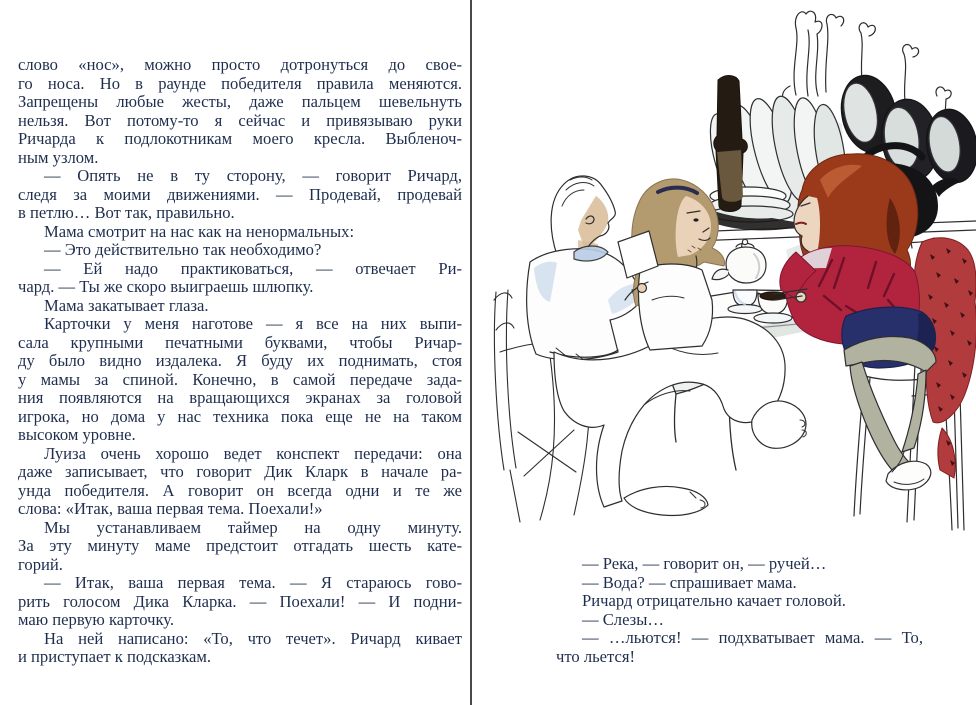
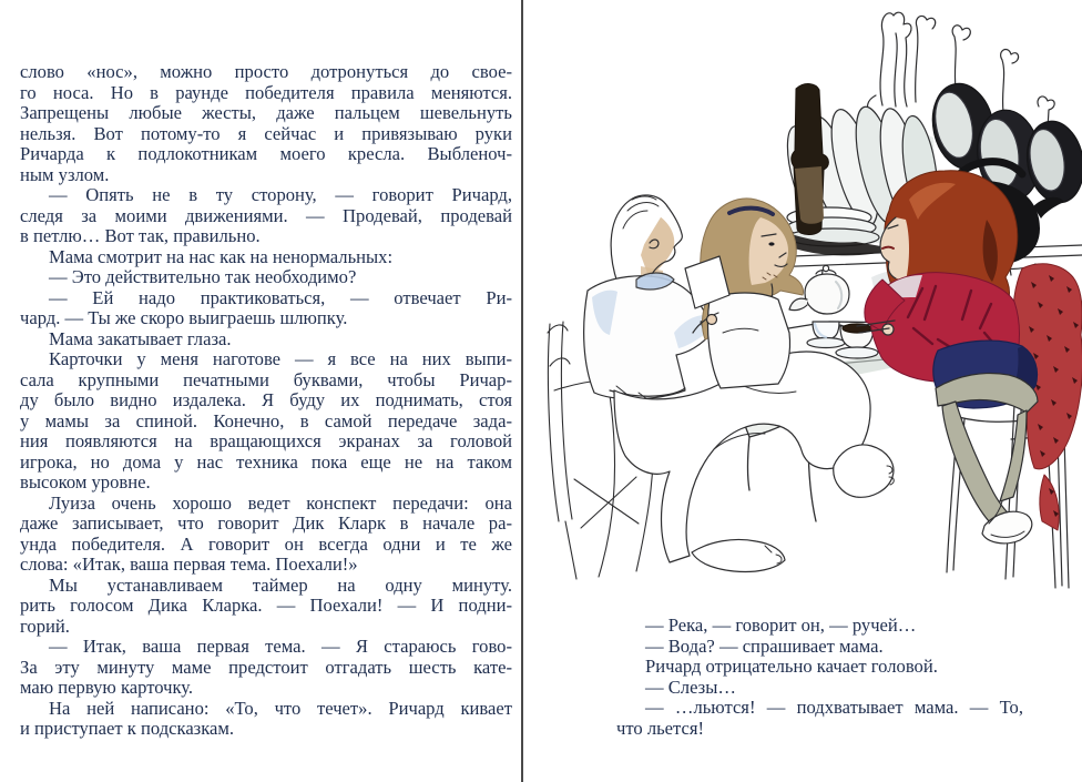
  слово «нос», можно просто дотронуться до свое-
  го носа. Но в раунде победителя правила меняются.
  Запрещены любые жесты, даже пальцем шевельнуть
  нельзя. Вот потому-то я сейчас и привязываю руки
  Ричарда к подлокотникам моего кресла. Выбленоч-
  ным узлом.
  — Опять не в ту сторону, — говорит Ричард,
  следя за моими движениями. — Продевай, продевай
  в петлю… Вот так, правильно.
  Мама смотрит на нас как на ненормальных:
  — Это действительно так необходимо?
  — Ей надо практиковаться, — отвечает Ри-
  чард. — Ты же скоро выиграешь шлюпку.
  Мама закатывает глаза.
  Карточки у меня наготове — я все на них выпи-
  сала крупными печатными буквами, чтобы Ричар-
  ду было видно издалека. Я буду их поднимать, стоя
  у мамы за спиной. Конечно, в самой передаче зада-
  ния появляются на вращающихся экранах за головой
  игрока, но дома у нас техника пока еще не на таком
  высоком уровне.
  Луиза очень хорошо ведет конспект передачи: она
  даже записывает, что говорит Дик Кларк в начале ра-
  унда победителя. А говорит он всегда одни и те же
  слова: «Итак, ваша первая тема. Поехали!»
  Мы устанавливаем таймер на одну минуту.
- За эту минуту маме предстоит отгадать шесть кате-
+ рить голосом Дика Кларка. — Поехали! — И подни-
  горий.
  — Итак, ваша первая тема. — Я стараюсь гово-
- рить голосом Дика Кларка. — Поехали! — И подни-
+ За эту минуту маме предстоит отгадать шесть кате-
  маю первую карточку.
  На ней написано: «То, что течет». Ричард кивает
  и приступает к подсказкам.
  — Река, — говорит он, — ручей…
  — Вода? — спрашивает мама.
  Ричард отрицательно качает головой.
  — Слезы…
  — …льются! — подхватывает мама. — То,
  что льется!
